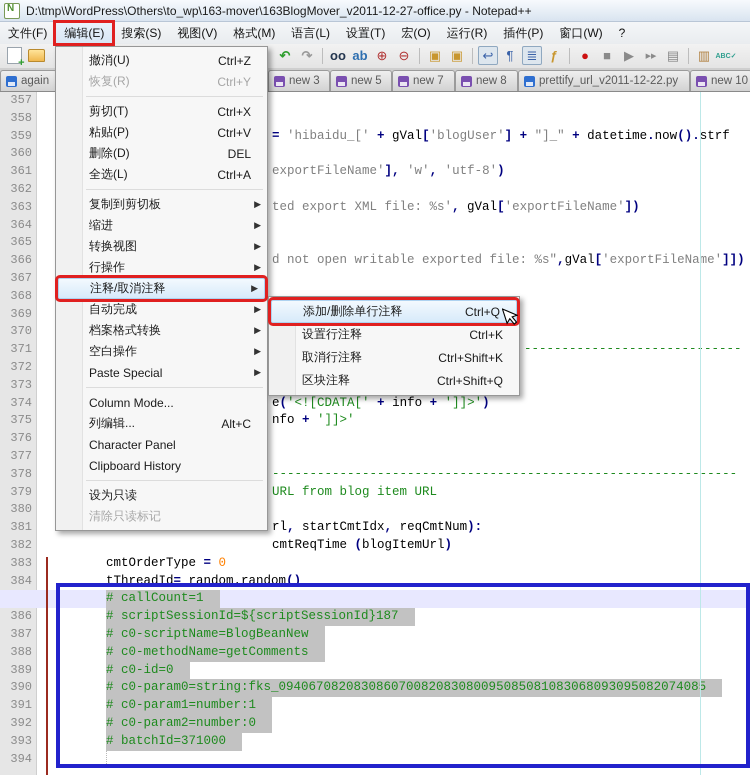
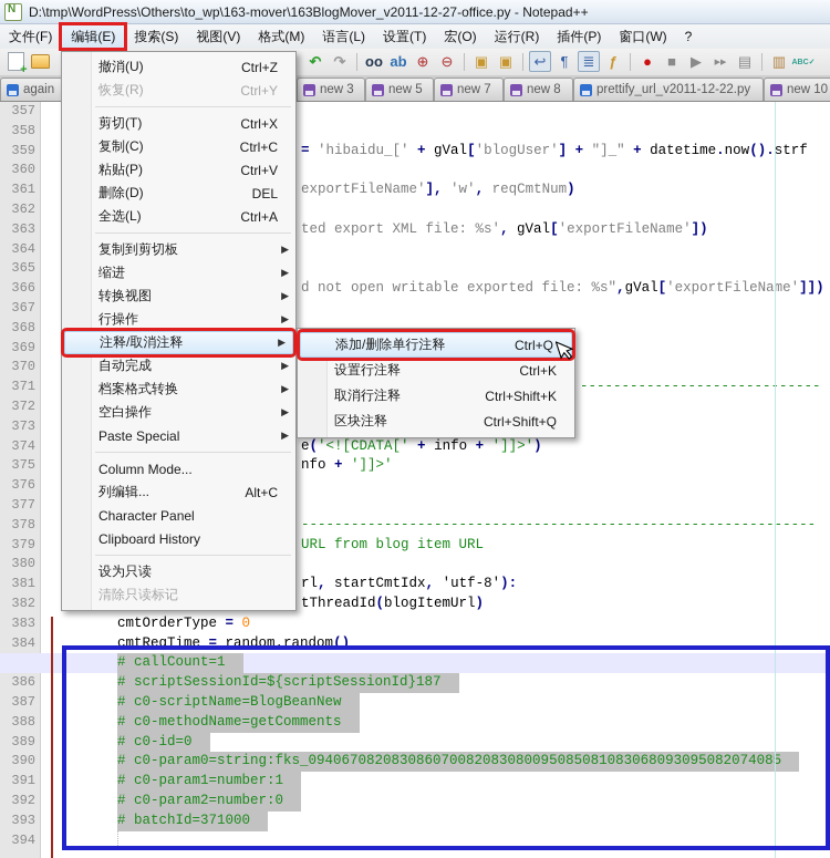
  D:\tmp\WordPress\Others\to_wp\163-mover\163BlogMover_v2011-12-27-office.py - Notepad++
  文件(F)
  编辑(E)
  搜索(S)
  视图(V)
  格式(M)
  语言(L)
  设置(T)
  宏(O)
  运行(R)
  插件(P)
  窗口(W)
  ?
  ↶
  ↷
  oo
  ab
  ⊕
  ⊖
  ▣
  ▣
  ↩
  ¶
  ≣
  ƒ
  ●
  ■
  ▶
  ▤
  ▥
  again
  new 3
  new 5
  new 7
  new 8
  prettify_url_v2011-12-22.py
  new 10
  357
  358
  359
  360
  361
  362
  363
  364
  365
  366
  367
  368
  369
  370
  371
  372
  373
  374
  375
  376
  377
  378
  379
  380
  381
  382
  383
  384
  386
  387
  388
  389
  390
  391
  392
  393
  394
  = 'hibaidu_[' + gVal['blogUser'] + "]_" + datetime.now().strf
- exportFileName'], 'w', 'utf-8')
+ exportFileName'], 'w', reqCmtNum)
  ted export XML file: %s', gVal['exportFileName'])
  d not open writable exported file: %s",gVal['exportFileName']])
  ----------------------------
  e('<![CDATA[' + info + ']]>')
  nfo + ']]>'
  --------------------------------------------------------------
  URL from blog item URL
- rl, startCmtIdx, reqCmtNum):
+ rl, startCmtIdx, 'utf-8'):
- cmtReqTime (blogItemUrl)
+ tThreadId(blogItemUrl)
  cmtOrderType = 0
- tThreadId= random.random()
+ cmtReqTime = random.random()
  # callCount=1
  # scriptSessionId=${scriptSessionId}187
  # c0-scriptName=BlogBeanNew
  # c0-methodName=getComments
  # c0-id=0
  # c0-param0=string:fks_094067082083086070082083080095085081083068093095082074085
  # c0-param1=number:1
  # c0-param2=number:0
  # batchId=371000
  撤消(U)
  Ctrl+Z
  恢复(R)
  Ctrl+Y
  剪切(T)
  Ctrl+X
+ 复制(C)
+ Ctrl+C
  粘贴(P)
  Ctrl+V
  删除(D)
  DEL
  全选(L)
  Ctrl+A
  复制到剪切板
  ▶
  缩进
  ▶
  转换视图
  ▶
  行操作
  ▶
  注释/取消注释
  ▶
  自动完成
  ▶
  档案格式转换
  ▶
  空白操作
  ▶
  Paste Special
  ▶
  Column Mode...
  列编辑...
  Alt+C
  Character Panel
  Clipboard History
  设为只读
  清除只读标记
  添加/删除单行注释
  Ctrl+Q
  设置行注释
  Ctrl+K
  取消行注释
  Ctrl+Shift+K
  区块注释
  Ctrl+Shift+Q
